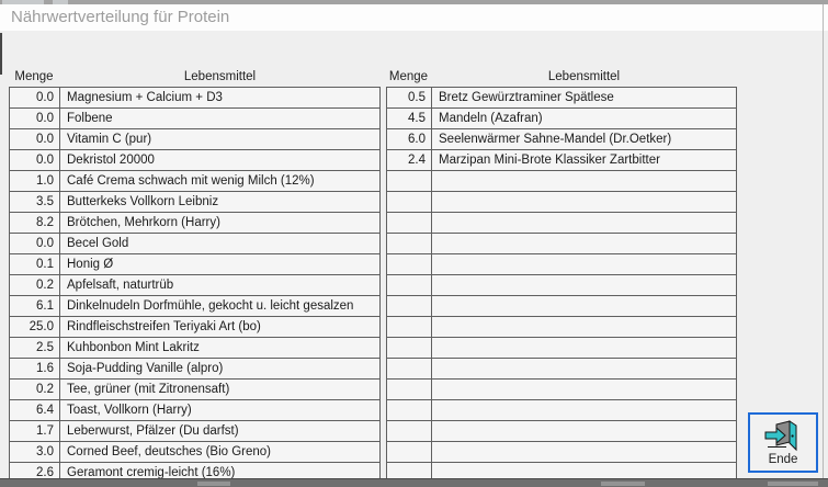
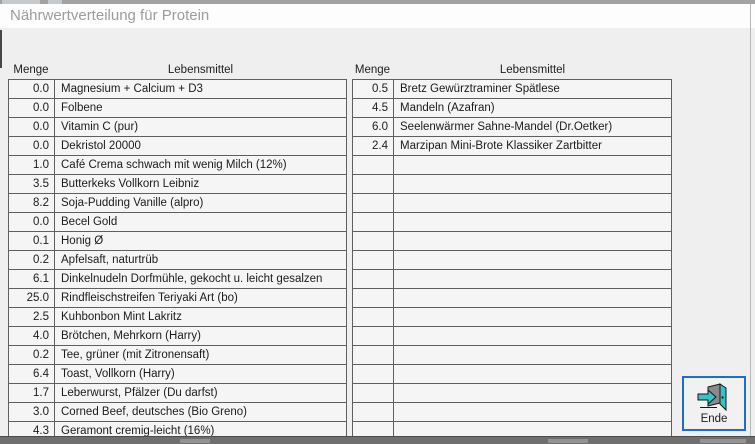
  Nährwertverteilung für Protein
  Menge
  Lebensmittel
  0.0
  Magnesium + Calcium + D3
  0.0
  Folbene
  0.0
  Vitamin C (pur)
  0.0
  Dekristol 20000
  1.0
  Café Crema schwach mit wenig Milch (12%)
  3.5
  Butterkeks Vollkorn Leibniz
  8.2
- Brötchen, Mehrkorn (Harry)
+ Soja-Pudding Vanille (alpro)
  0.0
  Becel Gold
  0.1
  Honig Ø
  0.2
  Apfelsaft, naturtrüb
  6.1
  Dinkelnudeln Dorfmühle, gekocht u. leicht gesalzen
  25.0
  Rindfleischstreifen Teriyaki Art (bo)
  2.5
  Kuhbonbon Mint Lakritz
- 1.6
+ 4.0
- Soja-Pudding Vanille (alpro)
+ Brötchen, Mehrkorn (Harry)
  0.2
  Tee, grüner (mit Zitronensaft)
  6.4
  Toast, Vollkorn (Harry)
  1.7
  Leberwurst, Pfälzer (Du darfst)
  3.0
  Corned Beef, deutsches (Bio Greno)
- 2.6
+ 4.3
  Geramont cremig-leicht (16%)
  Menge
  Lebensmittel
  0.5
  Bretz Gewürztraminer Spätlese
  4.5
  Mandeln (Azafran)
  6.0
  Seelenwärmer Sahne-Mandel (Dr.Oetker)
  2.4
  Marzipan Mini-Brote Klassiker Zartbitter
  Ende
